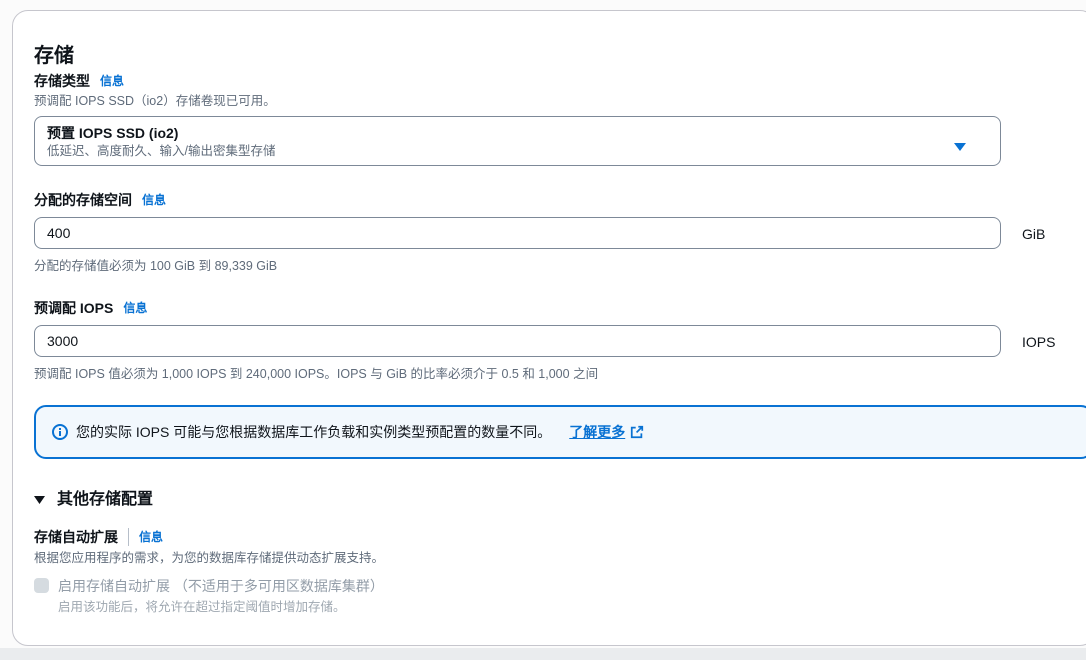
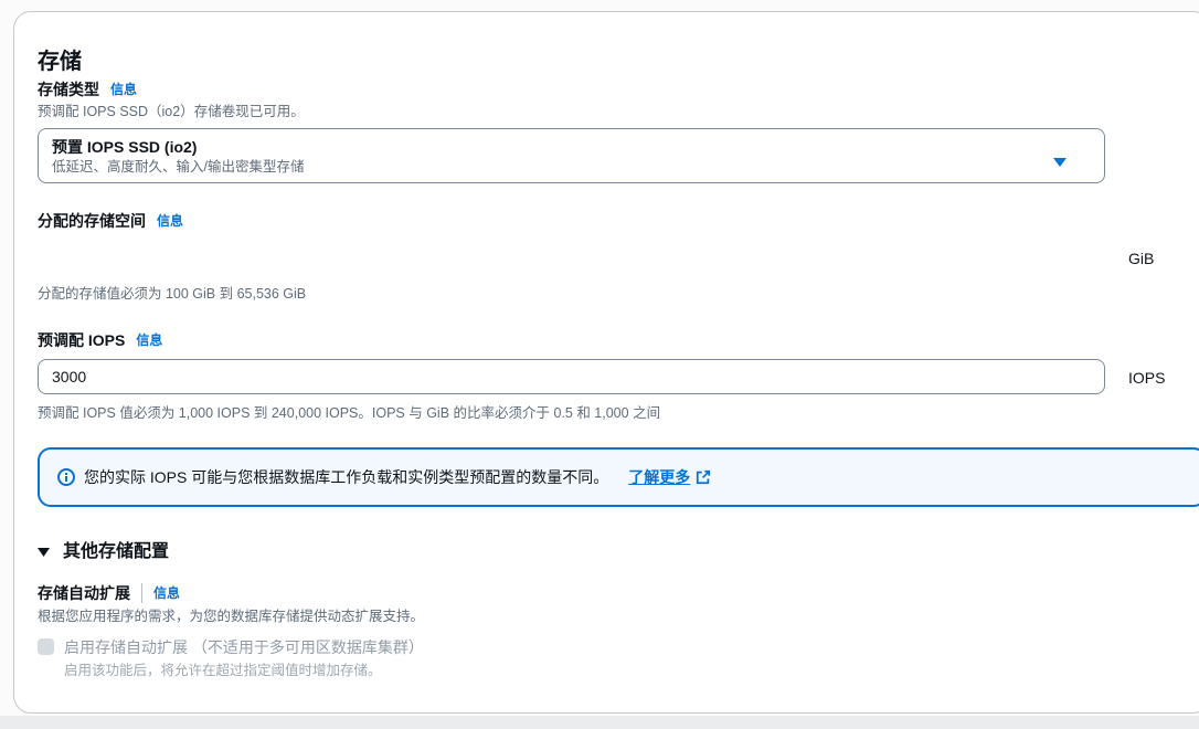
  存储
  存储类型
  信息
  预调配 IOPS SSD（io2）存储卷现已可用。
  预置 IOPS SSD (io2)
  低延迟、高度耐久、输入/输出密集型存储
  分配的存储空间
  信息
- 400
  GiB
- 分配的存储值必须为 100 GiB 到 89,339 GiB
+ 分配的存储值必须为 100 GiB 到 65,536 GiB
  预调配 IOPS
  信息
  3000
  IOPS
  预调配 IOPS 值必须为 1,000 IOPS 到 240,000 IOPS。IOPS 与 GiB 的比率必须介于 0.5 和 1,000 之间
  您的实际 IOPS 可能与您根据数据库工作负载和实例类型预配置的数量不同。
  了解更多
  其他存储配置
  存储自动扩展
  信息
  根据您应用程序的需求，为您的数据库存储提供动态扩展支持。
  启用存储自动扩展 （不适用于多可用区数据库集群）
  启用该功能后，将允许在超过指定阈值时增加存储。
